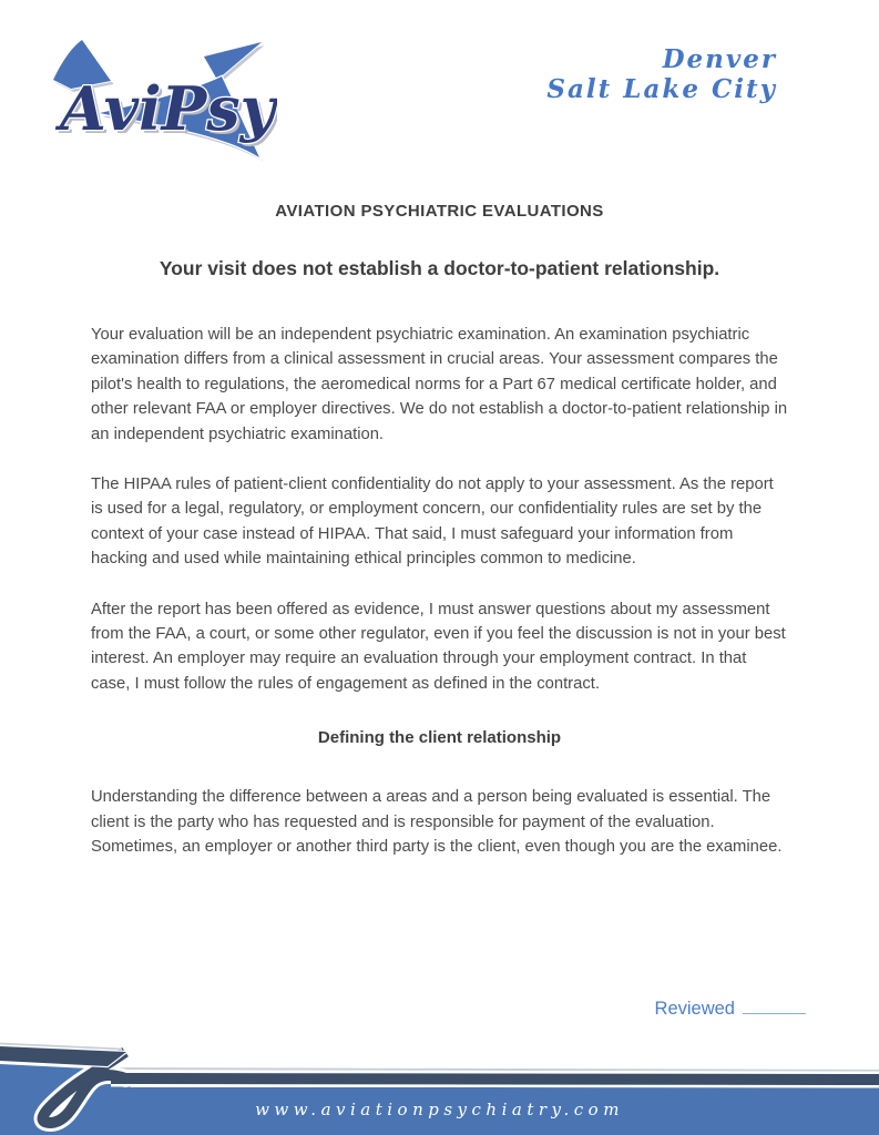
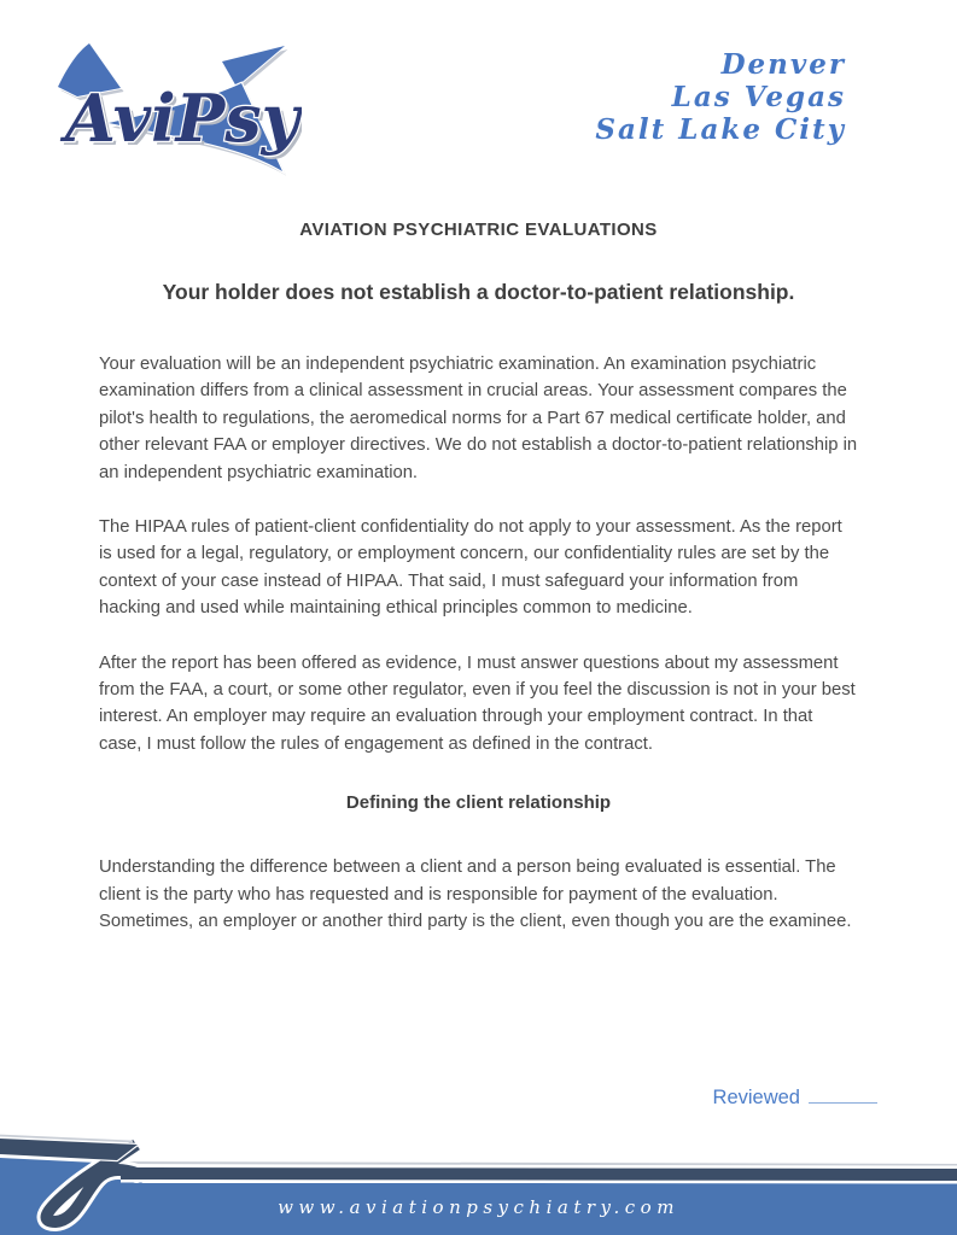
  AviPsy
  Denver
+ Las Vegas
  Salt Lake City
  AVIATION PSYCHIATRIC EVALUATIONS
- Your visit does not establish a doctor-to-patient relationship.
+ Your holder does not establish a doctor-to-patient relationship.
  Your evaluation will be an independent psychiatric examination. An examination psychiatric examination differs from a clinical assessment in crucial areas. Your assessment compares the pilot's health to regulations, the aeromedical norms for a Part 67 medical certificate holder, and other relevant FAA or employer directives. We do not establish a doctor-to-patient relationship in an independent psychiatric examination.
  The HIPAA rules of patient-client confidentiality do not apply to your assessment. As the report is used for a legal, regulatory, or employment concern, our confidentiality rules are set by the context of your case instead of HIPAA. That said, I must safeguard your information from hacking and used while maintaining ethical principles common to medicine.
  After the report has been offered as evidence, I must answer questions about my assessment from the FAA, a court, or some other regulator, even if you feel the discussion is not in your best interest. An employer may require an evaluation through your employment contract. In that case, I must follow the rules of engagement as defined in the contract.
  Defining the client relationship
- Understanding the difference between a areas and a person being evaluated is essential. The client is the party who has requested and is responsible for payment of the evaluation. Sometimes, an employer or another third party is the client, even though you are the examinee.
+ Understanding the difference between a client and a person being evaluated is essential. The client is the party who has requested and is responsible for payment of the evaluation. Sometimes, an employer or another third party is the client, even though you are the examinee.
  Reviewed
  www.aviationpsychiatry.com
